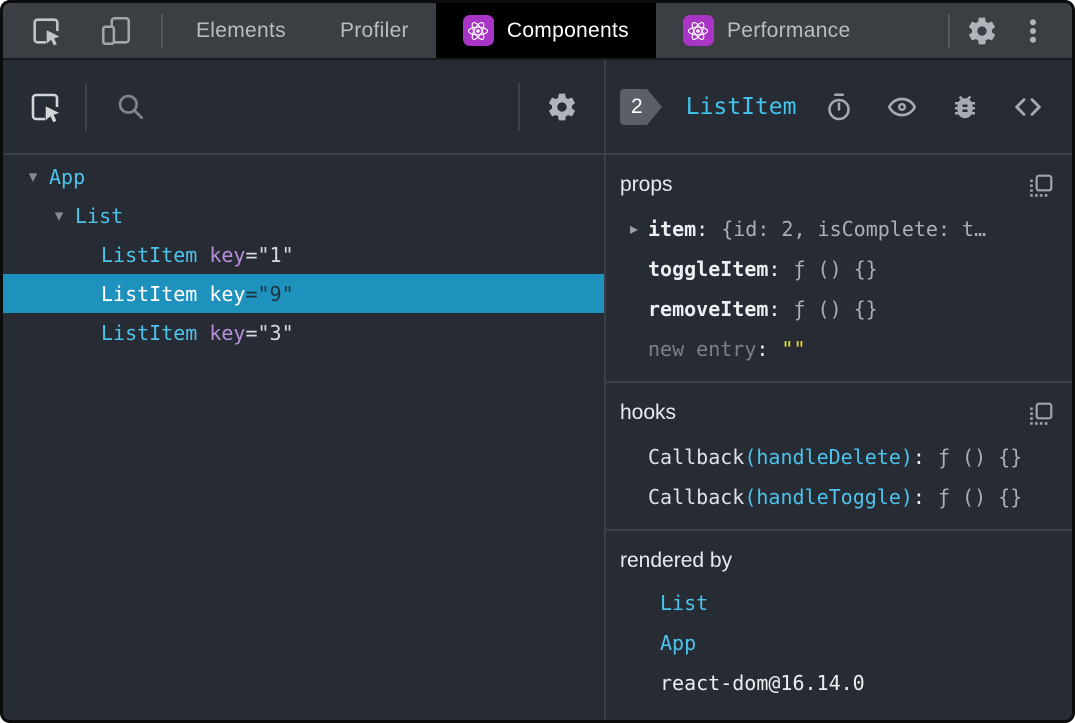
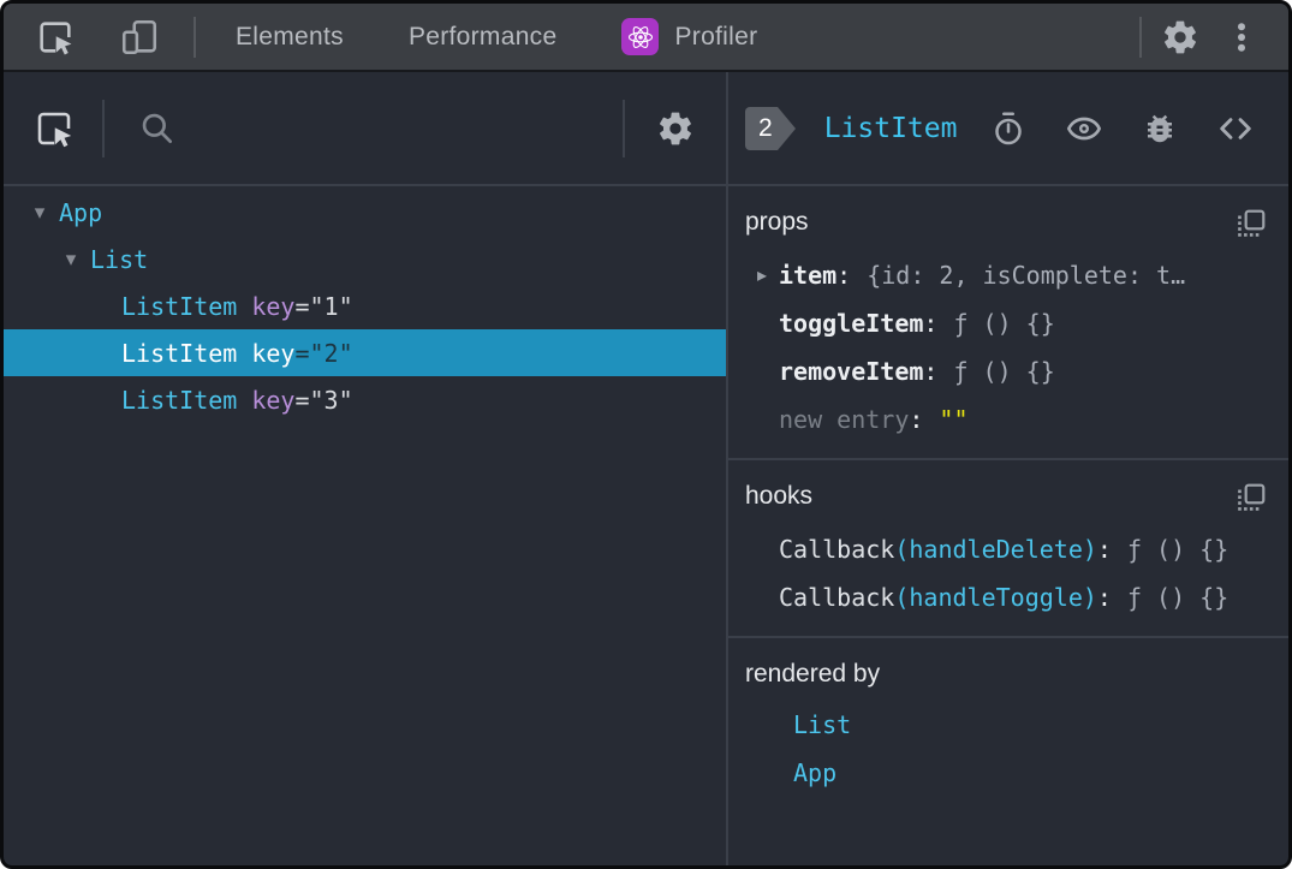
  Elements
- Profiler
+ Performance
- Components
- Performance
+ Profiler
  ▾
  App
  ▾
  List
  ListItem
  key
  =
  "1"
  ListItem
  key
  =
- "9"
+ "2"
  ListItem
  key
  =
  "3"
  2
  ListItem
  props
  ▸
  item
  :
  {id: 2, isComplete: t…
  toggleItem
  :
  ƒ () {}
  removeItem
  :
  ƒ () {}
  new entry
  :
  ""
  hooks
  Callback
  (handleDelete)
  :
  ƒ () {}
  Callback
  (handleToggle)
  :
  ƒ () {}
  rendered by
  List
  App
- react-dom@16.14.0
